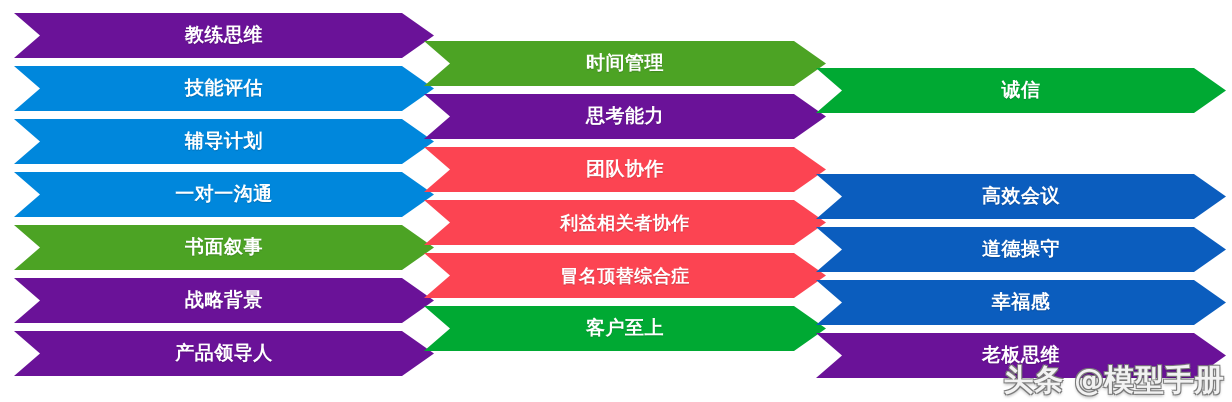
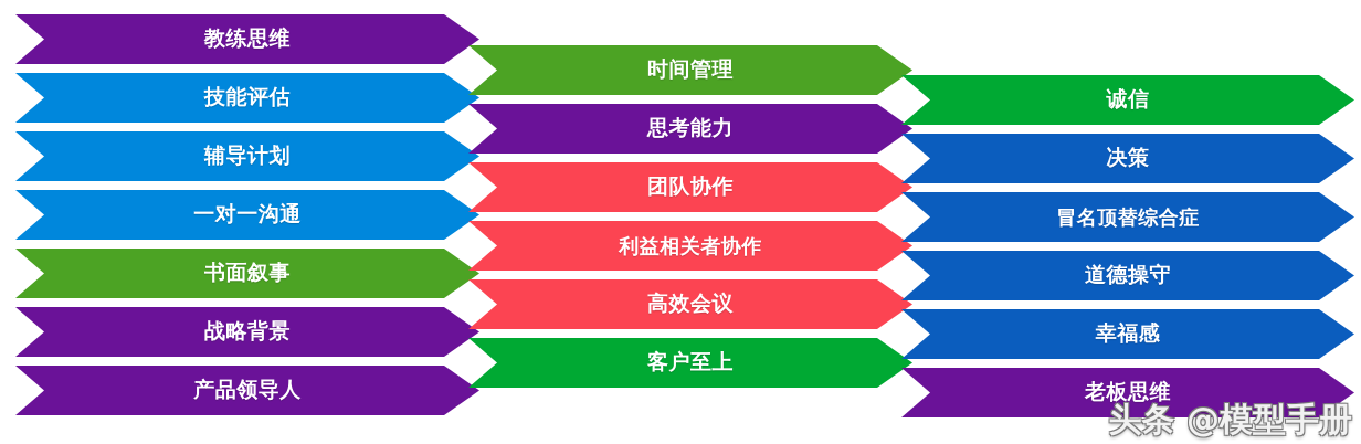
  教练思维
  技能评估
  辅导计划
  一对一沟通
  书面叙事
  战略背景
  产品领导人
  时间管理
  思考能力
  团队协作
  利益相关者协作
- 冒名顶替综合症
+ 高效会议
  客户至上
  诚信
+ 决策
- 高效会议
+ 冒名顶替综合症
  道德操守
  幸福感
  老板思维
  头条 @模型手册
